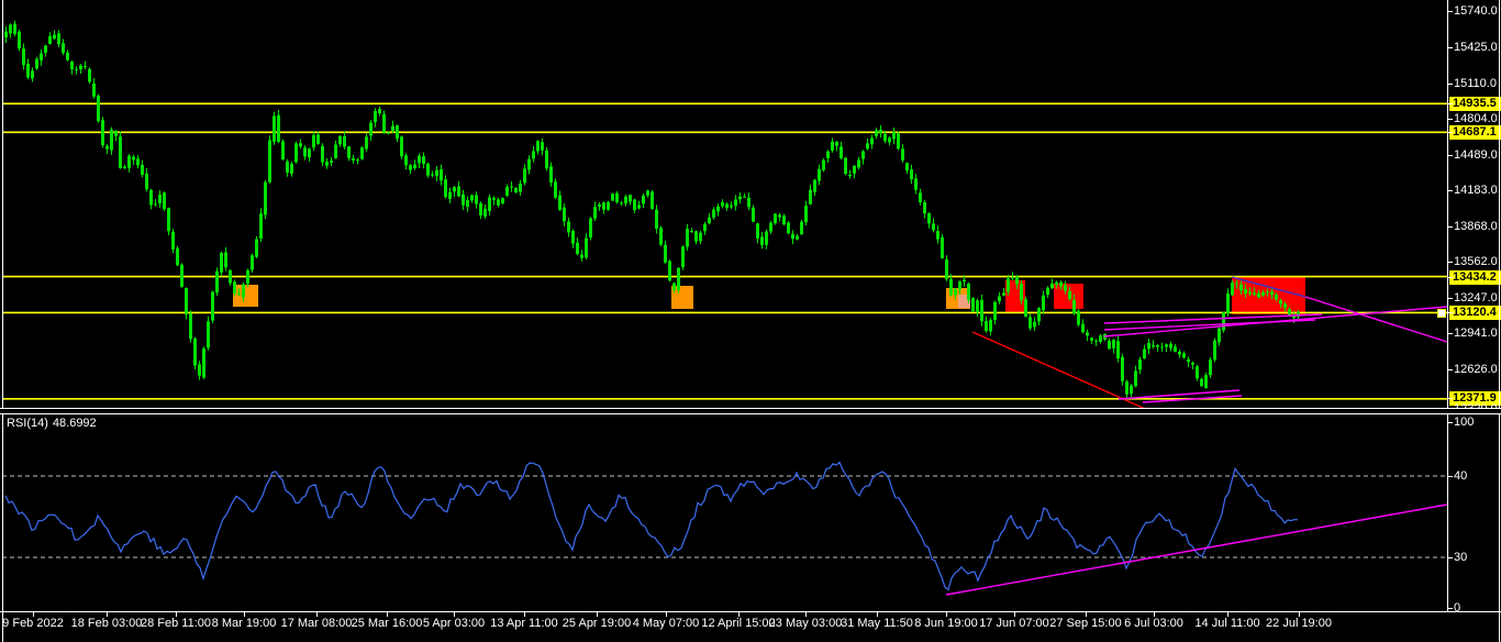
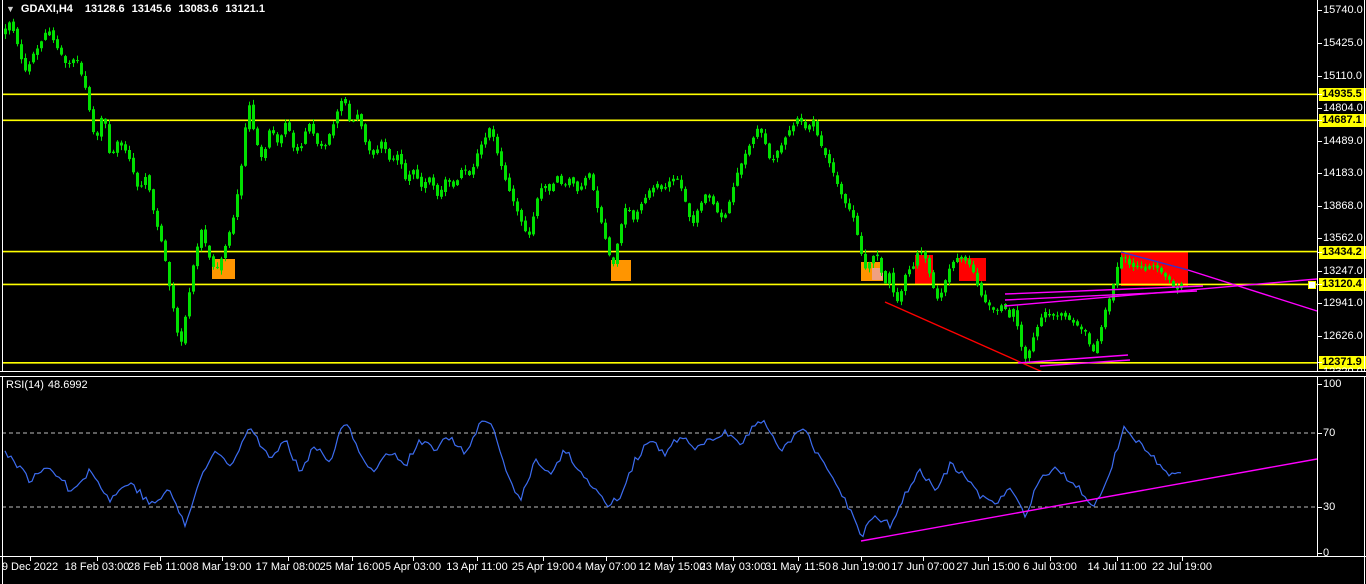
+ ▼ GDAXI,H4 13128.6 13145.6 13083.6 13121.1
  RSI(14) 48.6992
  15740.0
  15425.0
  15110.0
  14935.5
  14804.0
  14687.1
  14489.0
  14183.0
  13868.0
  13562.0
  13434.2
  13247.0
  13120.4
  12941.0
  12626.0
  12371.9
  100
- 40
+ 70
  30
  0
- 9 Feb 2022
+ 9 Dec 2022
  18 Feb 03:00
  28 Feb 11:00
  8 Mar 19:00
  17 Mar 08:00
  25 Mar 16:00
  5 Apr 03:00
  13 Apr 11:00
  25 Apr 19:00
  4 May 07:00
- 12 April 15:00
+ 12 May 15:00
  23 May 03:00
  31 May 11:50
  8 Jun 19:00
  17 Jun 07:00
- 27 Sep 15:00
+ 27 Jun 15:00
  6 Jul 03:00
  14 Jul 11:00
  22 Jul 19:00
